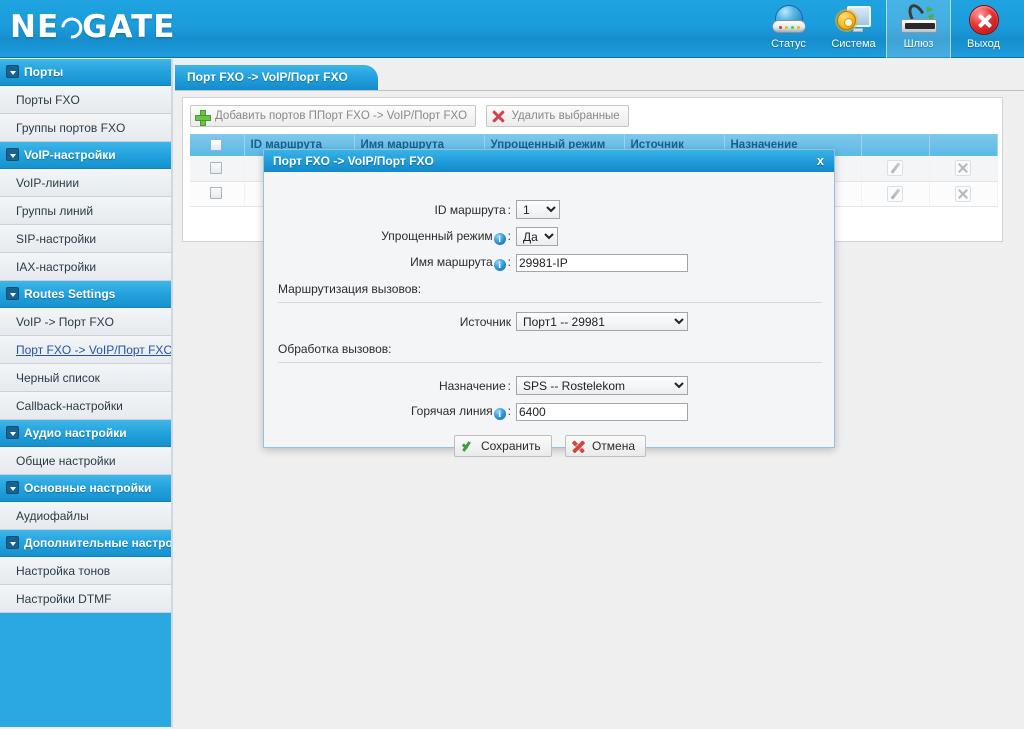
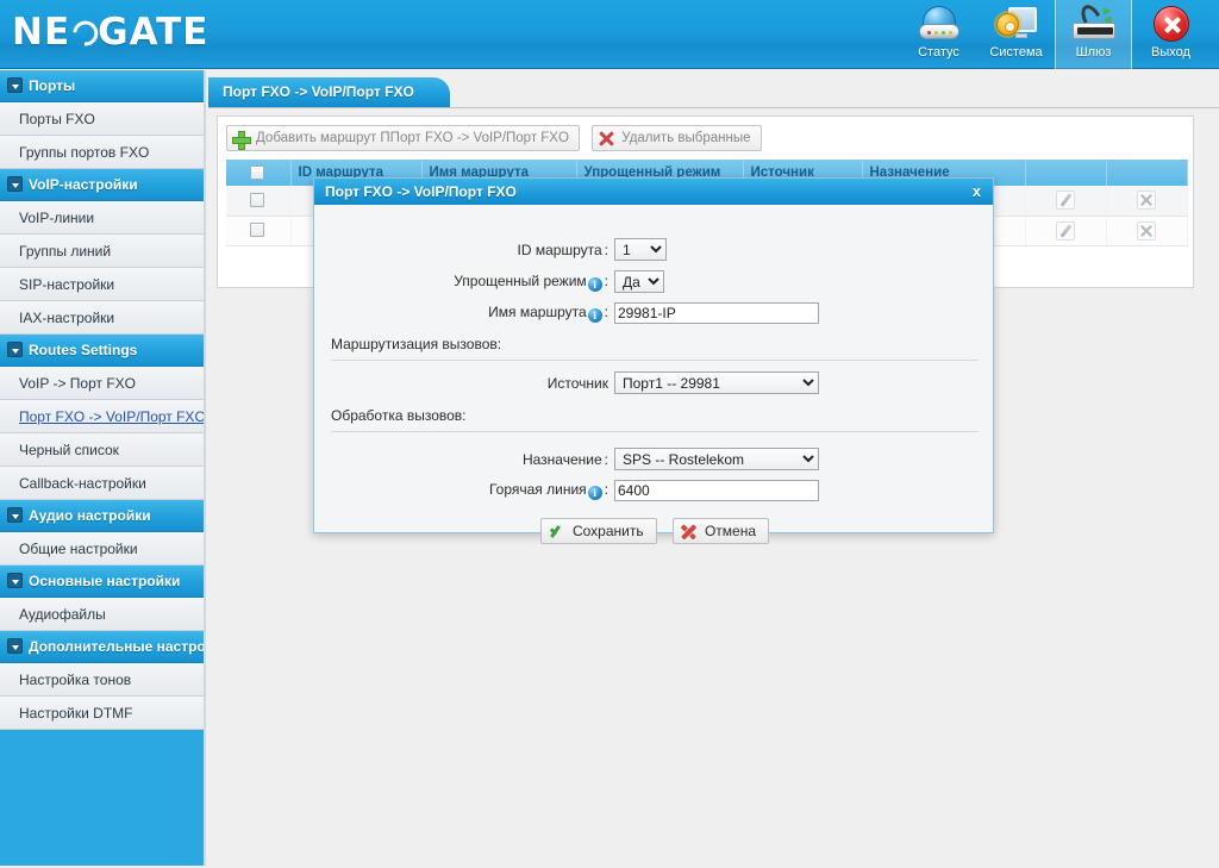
  NE GATE
  Статус
  Система
  ▶
  ◀
  Шлюз
  Выход
  Порты
  Порты FXO
  Группы портов FXO
  VoIP-настройки
  VoIP-линии
  Группы линий
  SIP-настройки
  IAX-настройки
  Routes Settings
  VoIP -> Порт FXO
  Порт FXO -> VoIP/Порт FXO
  Черный список
  Callback-настройки
  Аудио настройки
  Общие настройки
  Основные настройки
  Аудиофайлы
  Дополнительные настро
  Настройка тонов
  Настройки DTMF
  Порт FXO -> VoIP/Порт FXO
- Добавить портов ППорт FXO -> VoIP/Порт FXO Удалить выбранные
+ Добавить маршрут ППорт FXO -> VoIP/Порт FXO Удалить выбранные
  	ID маршрута	Имя маршрута	Упрощенный режим	Источник	Назначение
  Порт FXO -> VoIP/Порт FXO
  x
  ID маршрута :
  1
  Упрощенный режим i :
  Да
  Имя маршрута i :
  29981-IP
  Маршрутизация вызовов:
  Источник
  Порт1 -- 29981
  Обработка вызовов:
  Назначение :
  SPS -- Rostelekom
  Горячая линия i :
  6400
  Сохранить Отмена
